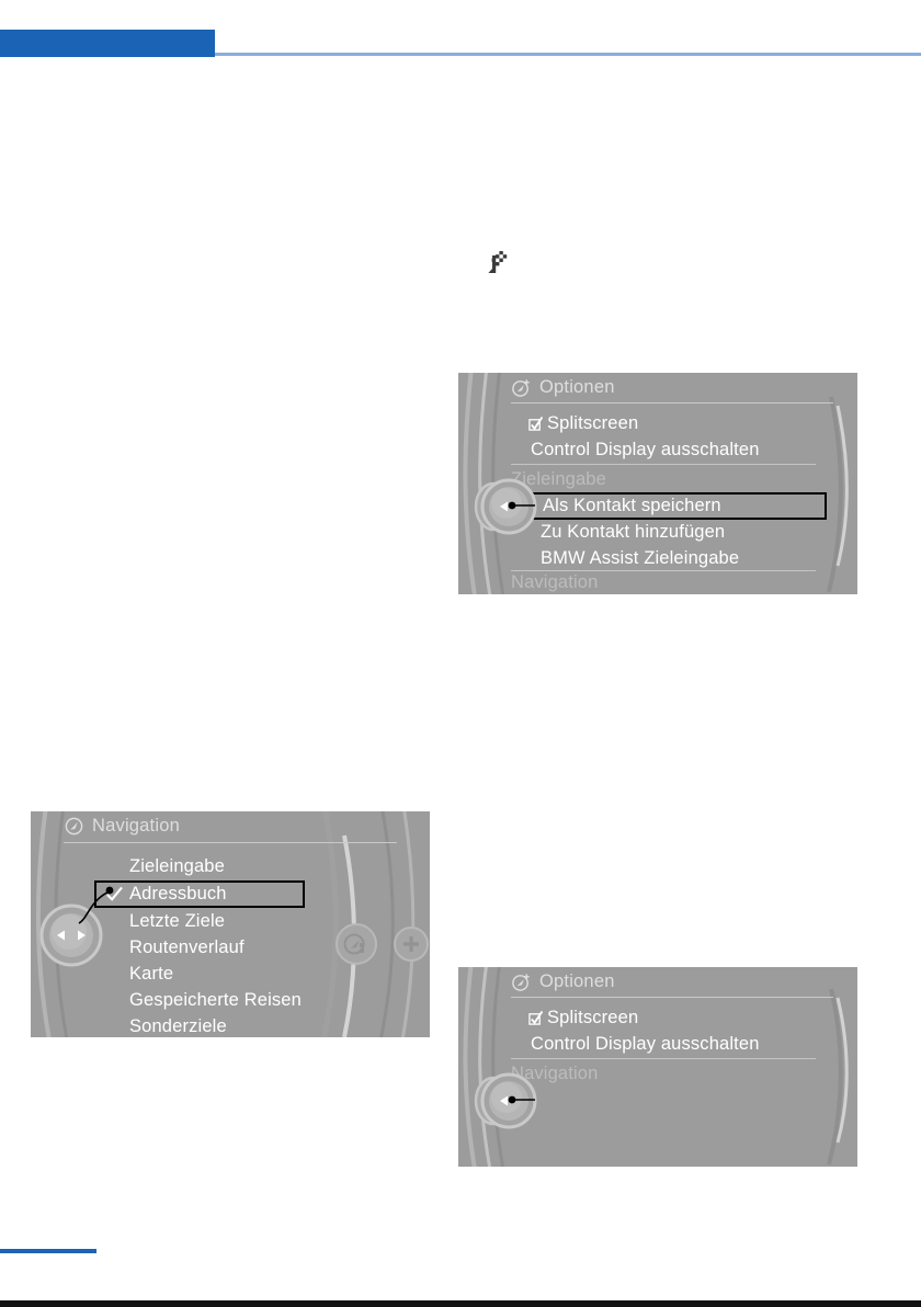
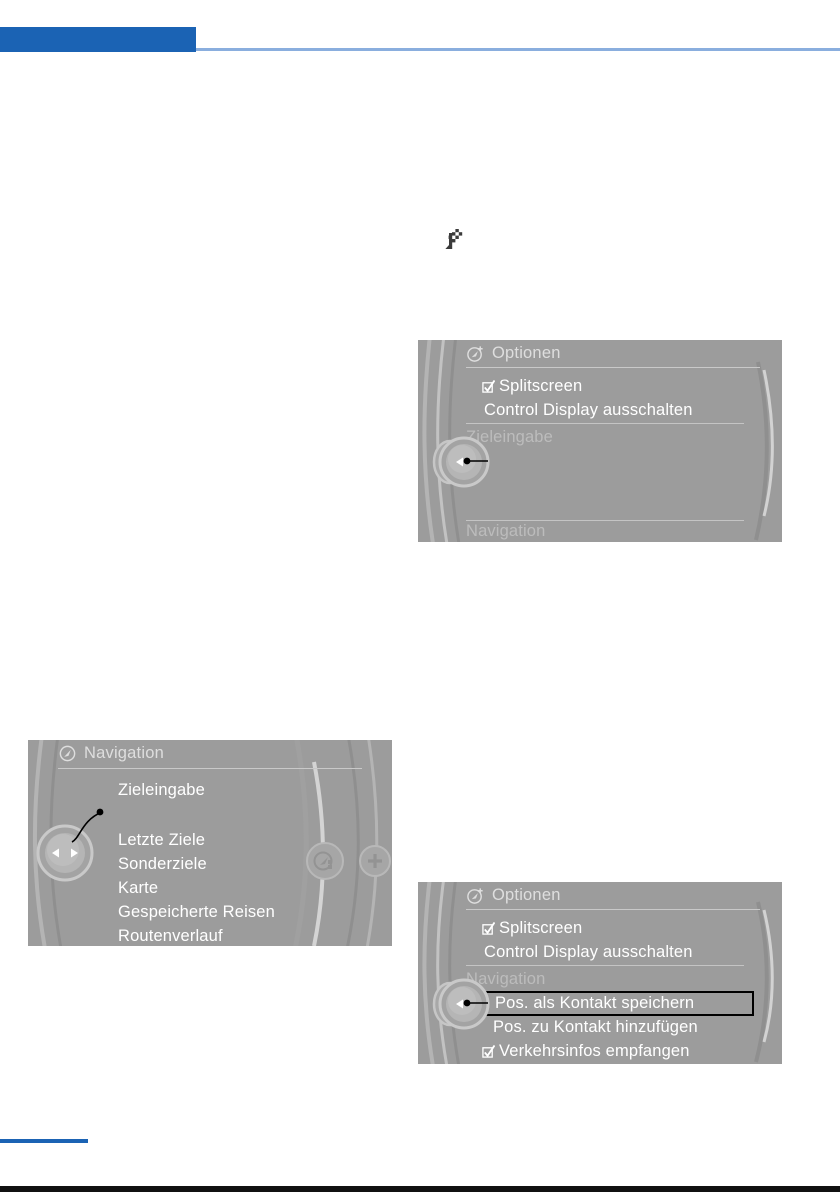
  Optionen
  Splitscreen
  Control Display ausschalten
  Zieleingabe
- Als Kontakt speichern
- Zu Kontakt hinzufügen
- BMW Assist Zieleingabe
  Navigation
  Navigation
  Zieleingabe
- Adressbuch
  Letzte Ziele
- Routenverlauf
+ Sonderziele
  Karte
  Gespeicherte Reisen
- Sonderziele
+ Routenverlauf
  Optionen
  Splitscreen
  Control Display ausschalten
  Navigation
+ Pos. als Kontakt speichern
+ Pos. zu Kontakt hinzufügen
+ Verkehrsinfos empfangen
